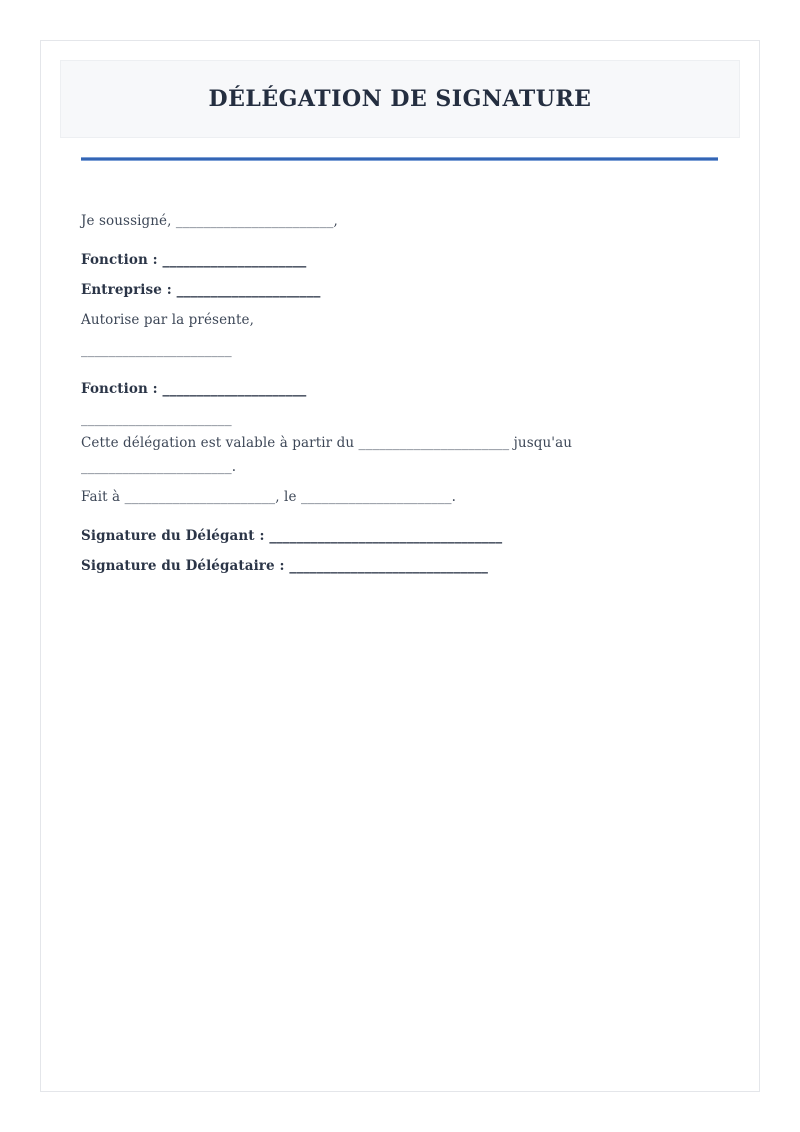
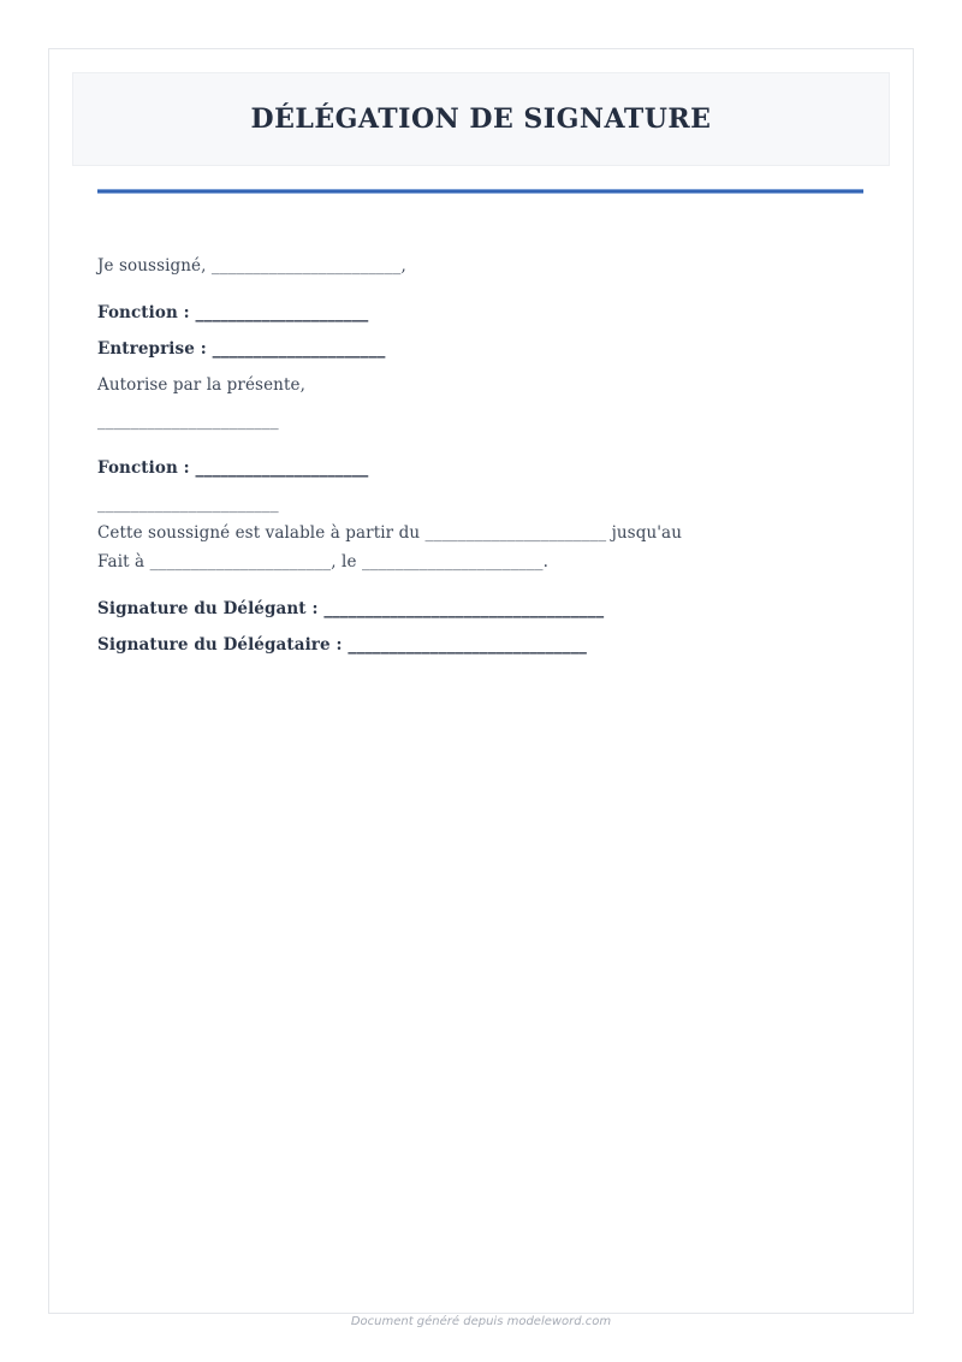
  DÉLÉGATION DE SIGNATURE
  Je soussigné, _______________________,
  Fonction : _____________________
  Entreprise : _____________________
  Autorise par la présente,
  ______________________
  Fonction : _____________________
  ______________________
- Cette délégation est valable à partir du ______________________ jusqu'au
+ Cette soussigné est valable à partir du ______________________ jusqu'au
- ______________________.
  Fait à ______________________, le ______________________.
  Signature du Délégant : __________________________________
  Signature du Délégataire : _____________________________
+ Document généré depuis modeleword.com
